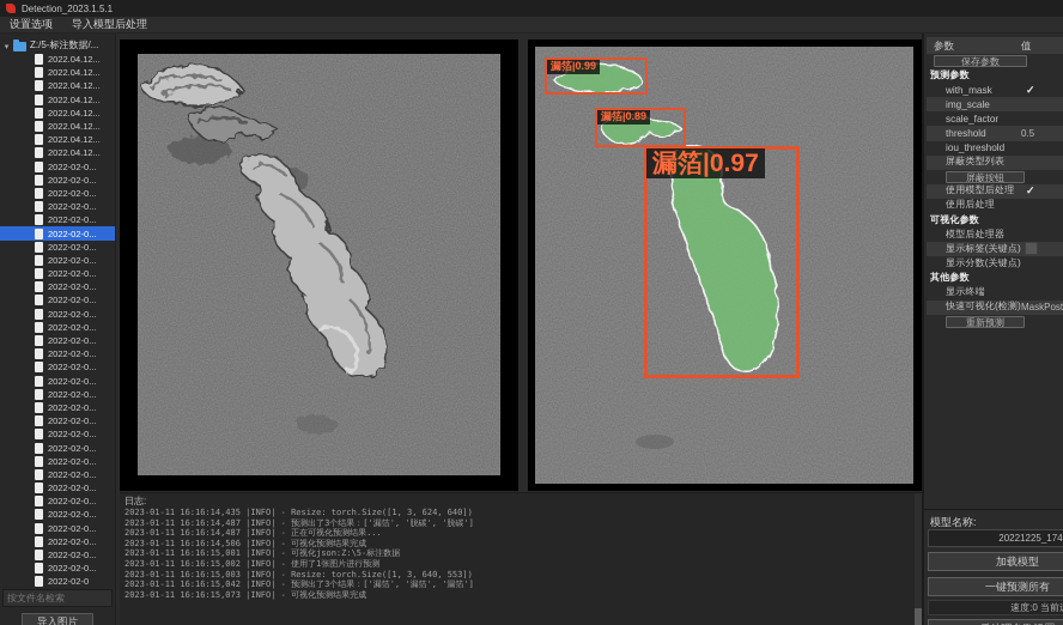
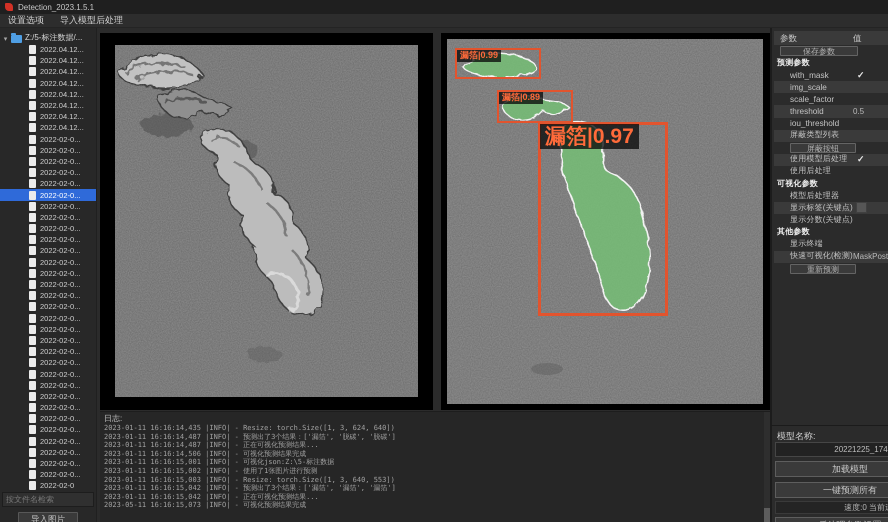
  Detection_2023.1.5.1
  设置选项
  导入模型后处理
  Z:/5-标注数据/...
  2022.04.12...
  2022.04.12...
  2022.04.12...
  2022.04.12...
  2022.04.12...
  2022.04.12...
  2022.04.12...
  2022.04.12...
  2022-02-0...
  2022-02-0...
  2022-02-0...
  2022-02-0...
  2022-02-0...
  2022-02-0...
  2022-02-0...
  2022-02-0...
  2022-02-0...
  2022-02-0...
  2022-02-0...
  2022-02-0...
  2022-02-0...
  2022-02-0...
  2022-02-0...
  2022-02-0...
  2022-02-0...
  2022-02-0...
  2022-02-0...
  2022-02-0...
  2022-02-0...
  2022-02-0...
  2022-02-0...
  2022-02-0...
  2022-02-0...
  2022-02-0...
  2022-02-0...
  2022-02-0...
  2022-02-0...
  2022-02-0...
  2022-02-0...
  2022-02-0
  按文件名检索
  导入图片
  漏箔|0.99
  漏箔|0.89
  漏箔|0.97
  日志:
  2023-01-11 16:16:14,435 |INFO| - Resize: torch.Size([1, 3, 624, 640])
  2023-01-11 16:16:14,487 |INFO| - 预测出了3个结果：['漏箔', '脱碳', '脱碳']
  2023-01-11 16:16:14,487 |INFO| - 正在可视化预测结果...
  2023-01-11 16:16:14,506 |INFO| - 可视化预测结果完成
  2023-01-11 16:16:15,001 |INFO| - 可视化json:Z:\5-标注数据
  2023-01-11 16:16:15,002 |INFO| - 使用了1张图片进行预测
  2023-01-11 16:16:15,003 |INFO| - Resize: torch.Size([1, 3, 640, 553])
  2023-01-11 16:16:15,042 |INFO| - 预测出了3个结果：['漏箔', '漏箔', '漏箔']
+ 2023-01-11 16:16:15,042 |INFO| - 正在可视化预测结果...
- 2023-01-11 16:16:15,073 |INFO| - 可视化预测结果完成
+ 2023-05-11 16:16:15,073 |INFO| - 可视化预测结果完成
  参数
  值
  保存参数
  预测参数
  with_mask
  ✓
  img_scale
  scale_factor
  threshold
  0.5
  iou_threshold
  屏蔽类型列表
  屏蔽按钮
  使用模型后处理
  ✓
  使用后处理
  可视化参数
  模型后处理器
  显示标签(关键点)
  显示分数(关键点)
  其他参数
  显示终端
  快速可视化(检测)
  MaskPost
  重新预测
  模型名称:
  20221225_174
  加载模型
  一键预测所有
  速度:0 当前
